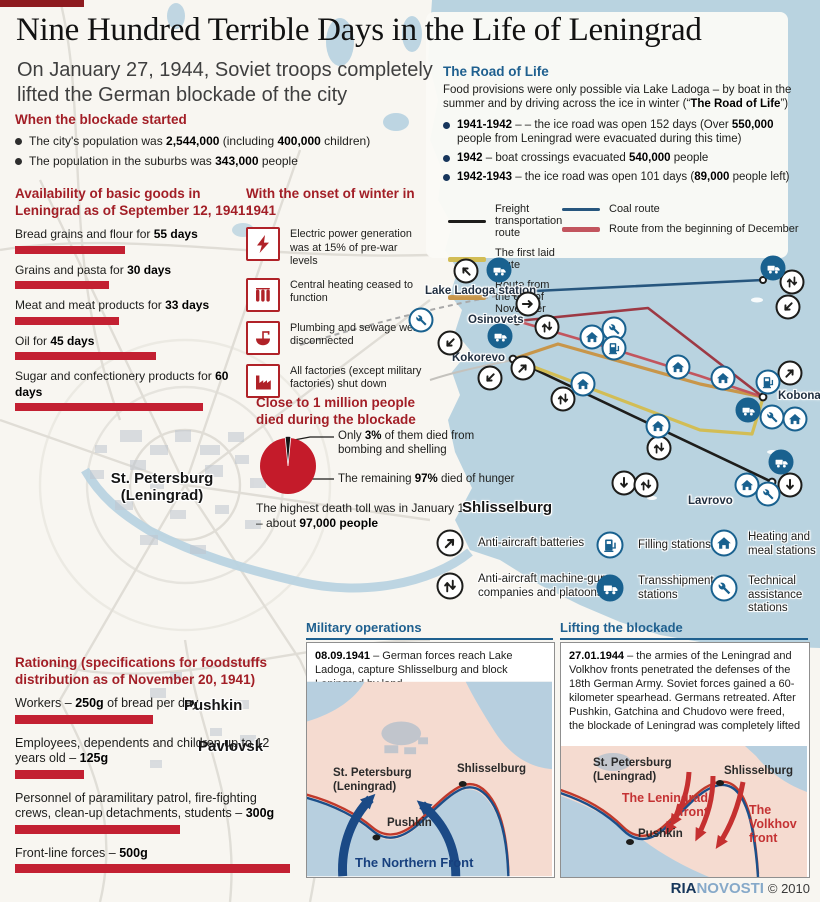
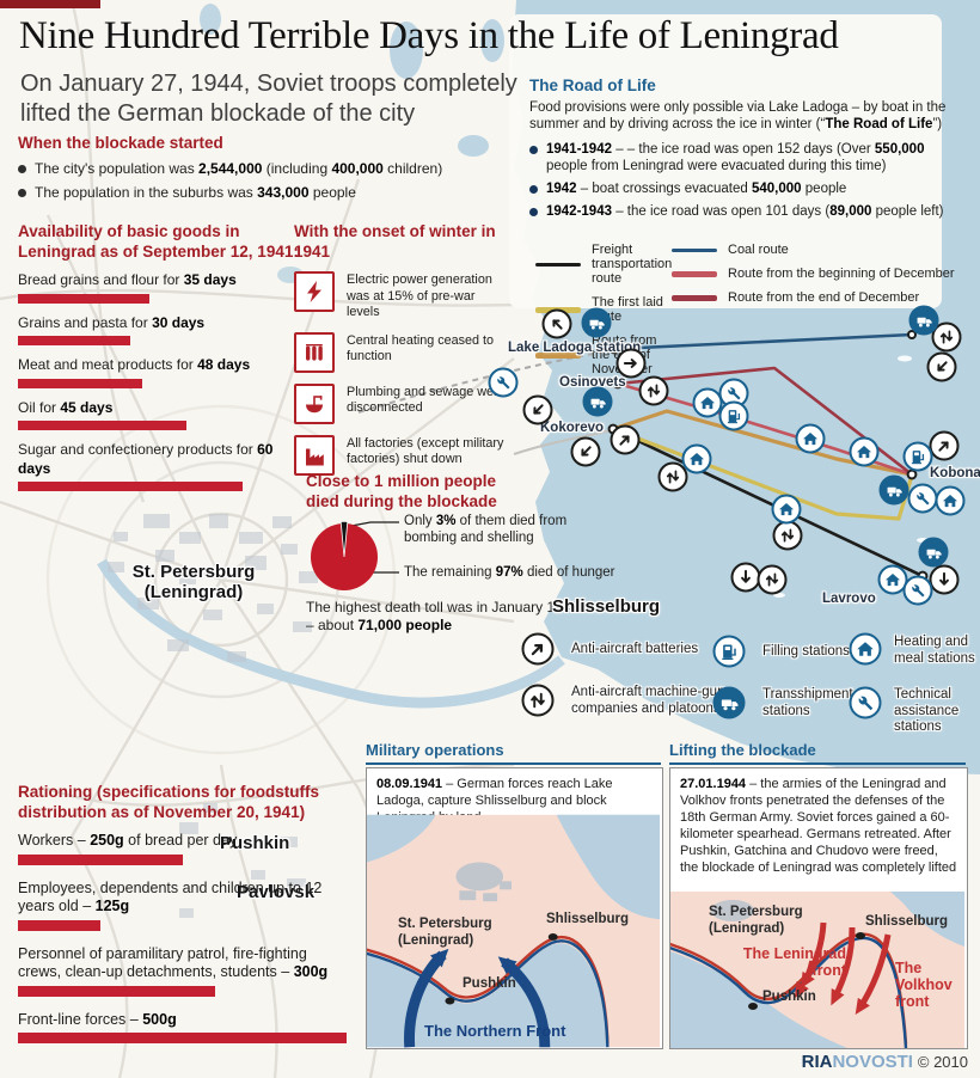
  Nine Hundred Terrible Days in the Life of Leningrad
  On January 27, 1944, Soviet troops completely lifted the German blockade of the city
  When the blockade started
  The city's population was 2,544,000 (including 400,000 children)
  The population in the suburbs was 343,000 people
  Availability of basic goods in Leningrad as of September 12, 1941:
- Bread grains and flour for 55 days
+ Bread grains and flour for 35 days
  Grains and pasta for 30 days
- Meat and meat products for 33 days
+ Meat and meat products for 48 days
  Oil for 45 days
  Sugar and confectionery products for 60 days
  With the onset of winter in 1941
  Electric power generation was at 15% of pre-war levels
  Central heating ceased to function
  Plumbing and sewage w disconnected
  All factories (except military factories) shut down
  The Road of Life
  Food provisions were only possible via Lake Ladoga – by boat in the summer and by driving across the ice in winter (“The Road of Life”)
  1941-1942 – – the ice road was open 152 days (Over 550,000 people from Leningrad were evacuated during this time)
  1942 – boat crossings evacuated 540,000 people
  1942-1943 – the ice road was open 101 days (89,000 people left)
  Freight transportation route
  The first laid te
  Coal route
  Route from the beginning of December
+ Route from the end of December
  Close to 1 million people died during the blockade
  Only 3% of them died from bombing and shelling
  The remaining 97% died of hunger
- The highest death toll was in January 1942 – about 97,000 people
+ The highest death toll was in January 1942 – about 71,000 people
  Lake Ladoga statin
  Osinovets
  Kokorevo
  Kobona
  Lavrovo
  St. Petersburg
  (Leningrad)
  Shlisselburg
  Pushkin
  Pavlovsk
  Anti-aircraft batteries
  Anti-aircraft machine-gu companies and platoon
  Filling stations
  Transshipmen stations
  Heating and meal stations
  Technical assistance stations
  Rationing (specifications for foodstuffs distribution as of November 20, 1941)
  Workers – 250g of bread per day
  Employees, dependents and children up to 12 years old – 125g
  Personnel of paramilitary patrol, fire-fighting crews, clean-up detachments, students – 300g
  Front-line forces – 500g
  Military operations
  08.09.1941 – German forces reach Lake Ladoga, capture Shlisselburg and block
  St. Petersburg
  (Leningrad)
  Shlisselburg
  Pushkin
  The Northern Front
  Lifting the blockade
  27.01.1944 – the armies of the Leningrad and Volkhov fronts penetrated the defenses of the 18th German Army. Soviet forces gained a 60-kilometer spearhead. Germans retreated. After Pushkin, Gatchina and Chudovo were freed, the blockade of Leningrad was completely lifted
  St. Petersburg
  (Leningrad)
  Shlisselburg
  Pushkin
  The Leningrad front
  The Volkhov front
  RIANOVOSTI © 2010
